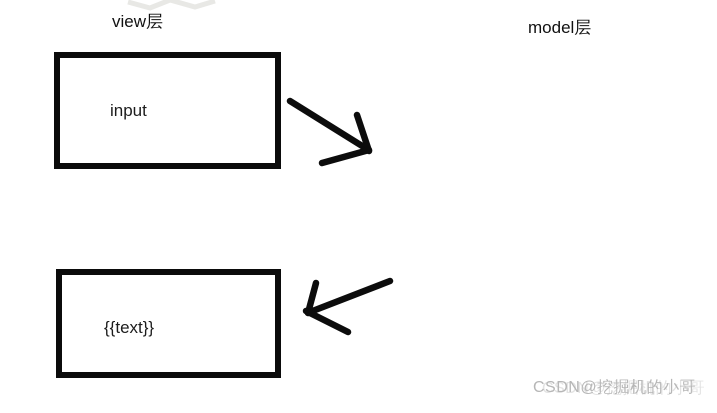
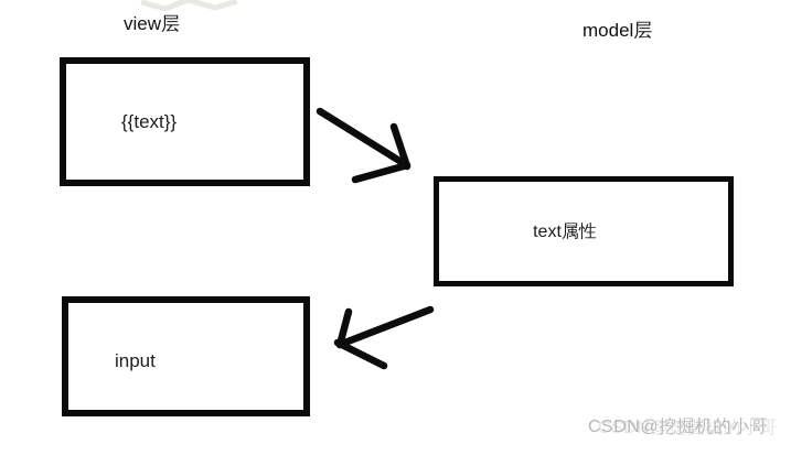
  view层
  model层
- input
+ {{text}}
+ text属性
- {{text}}
+ input
  CSDN@挖掘机的小哥
